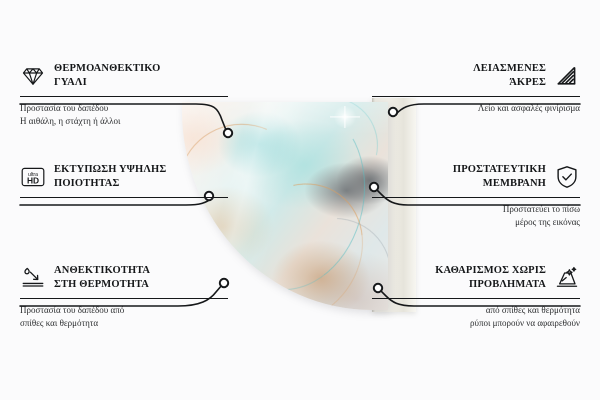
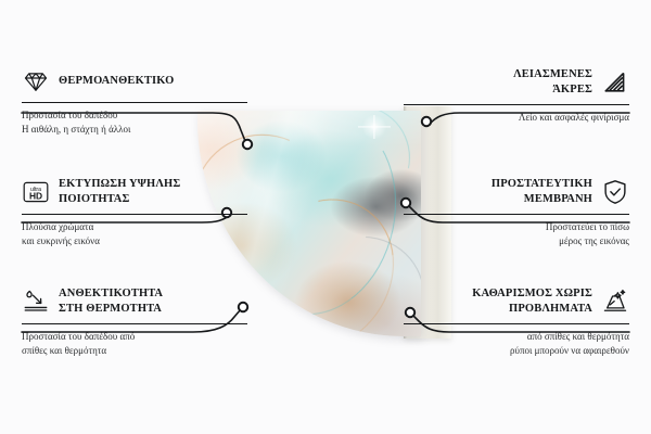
  ΘΕΡΜΟΑΝΘΕΚΤΙΚΟ
- ΓΥΑΛΙ
  Προστασία του δαπέδου
  Η αιθάλη, η στάχτη ή άλλοι
  HD
  ΕΚΤΥΠΩΣΗ ΥΨΗΛΗΣ
  ΠΟΙΟΤΗΤΑΣ
+ Πλούσια χρώματα
+ και ευκρινής εικόνα
  ΑΝΘΕΚΤΙΚΟΤΗΤΑ
  ΣΤΗ ΘΕΡΜΟΤΗΤΑ
  Προστασία του δαπέδου από
  σπίθες και θερμότητα
  ΛΕΙΑΣΜΕΝΕΣ
  ΆΚΡΕΣ
  Λείο και ασφαλές φινίρισμα
  ΠΡΟΣΤΑΤΕΥΤΙΚΗ
  ΜΕΜΒΡΑΝΗ
  Προστατεύει το πίσω
  μέρος της εικόνας
  ΚΑΘΑΡΙΣΜΟΣ ΧΩΡΙΣ
  ΠΡΟΒΛΗΜΑΤΑ
  από σπίθες και θερμότητα
  ρύποι μπορούν να αφαιρεθούν
